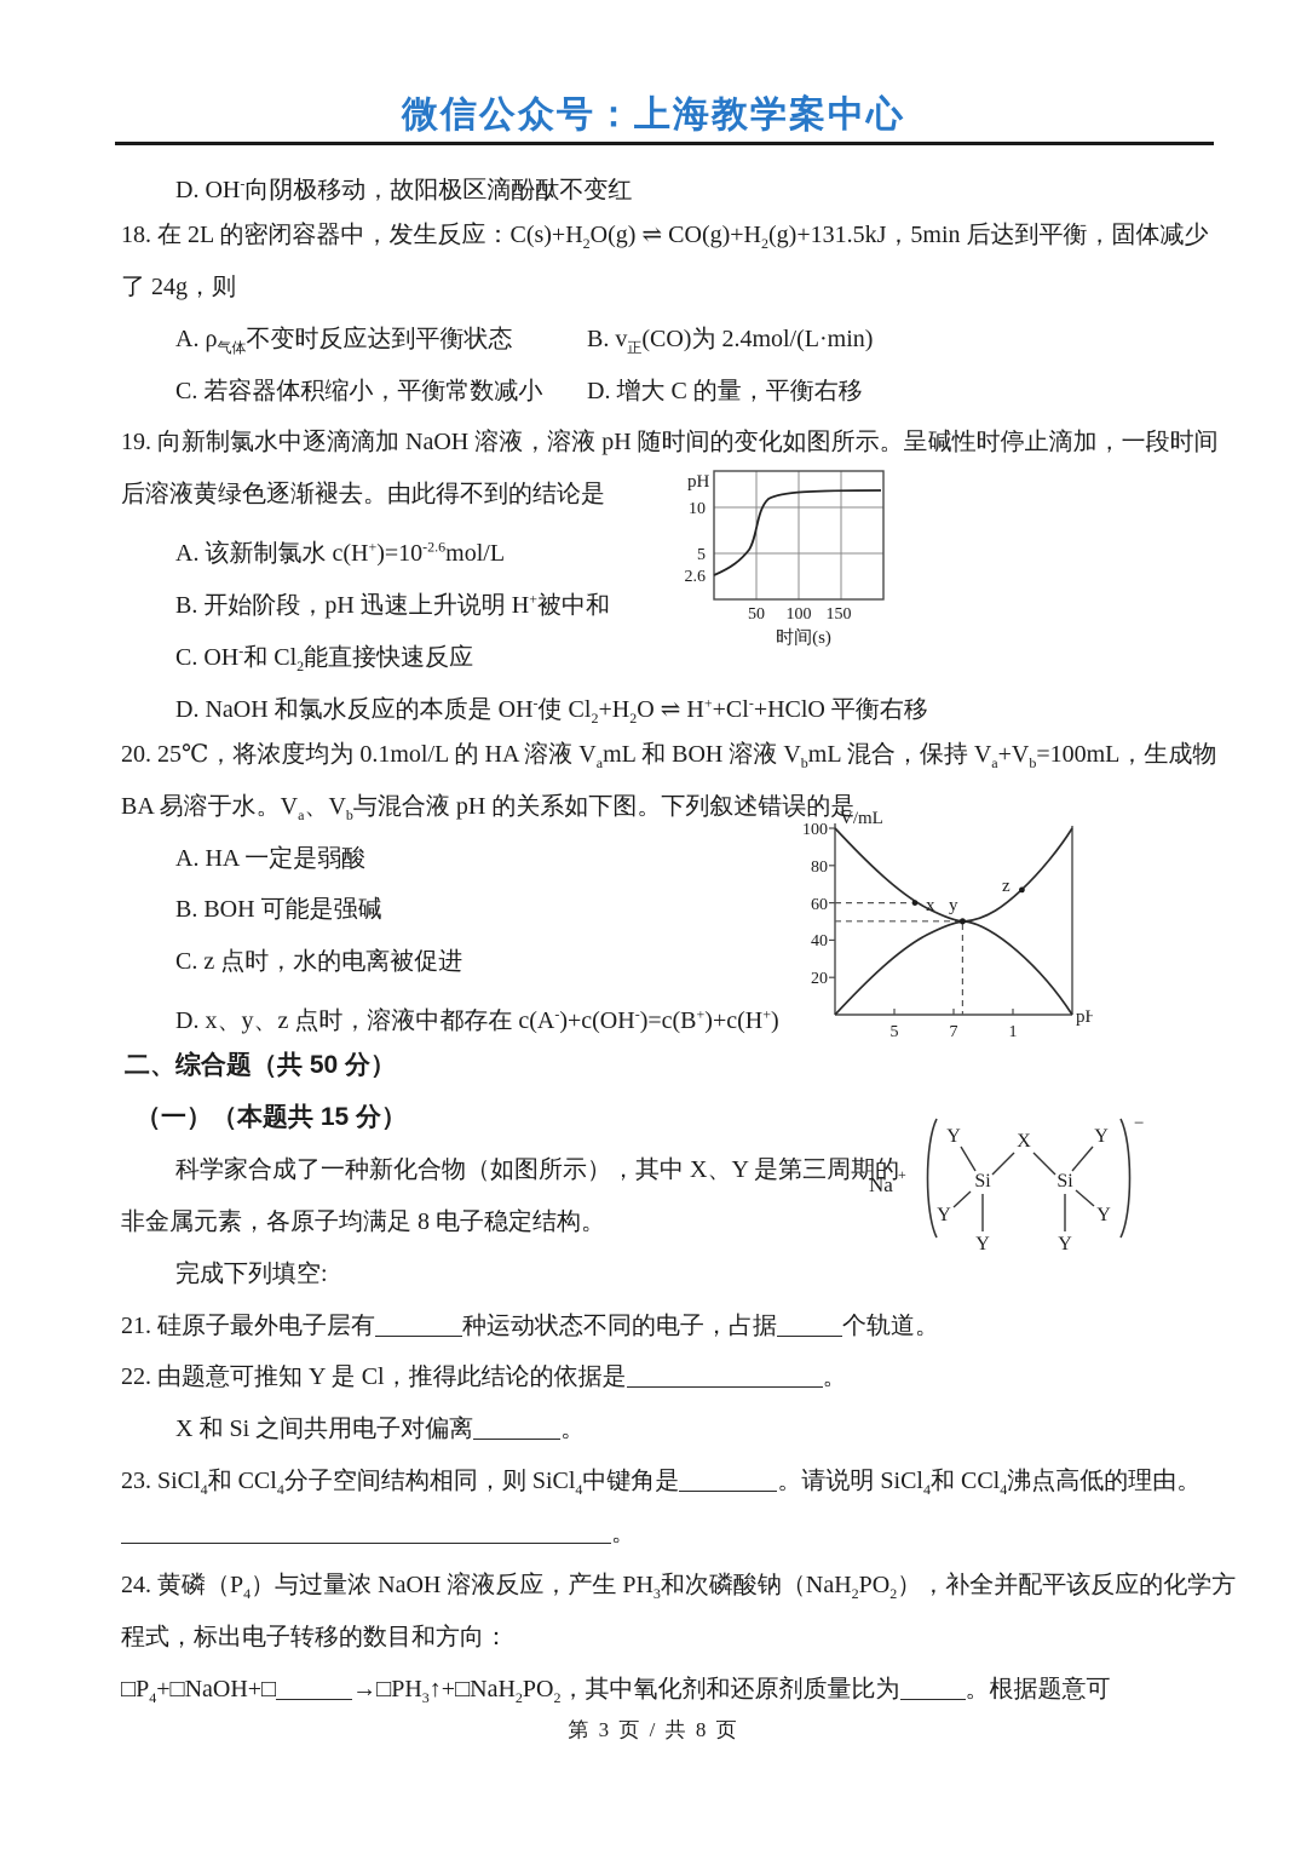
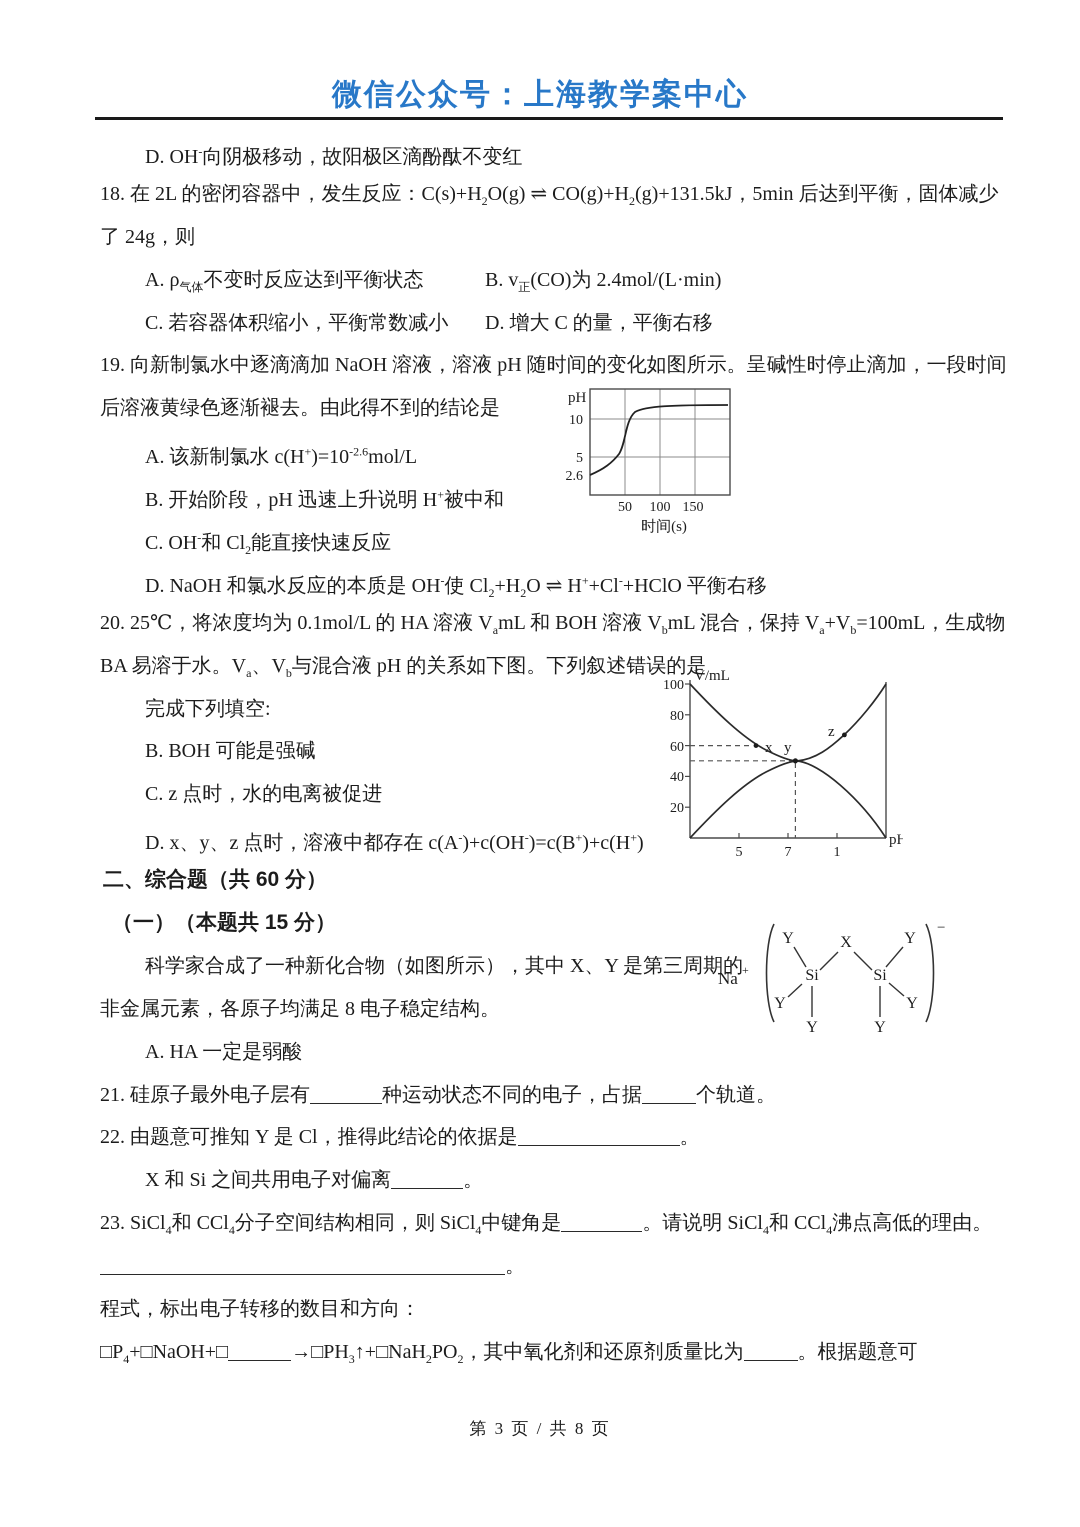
  微信公众号：上海教学案中心
  D. OH-向阴极移动，故阳极区滴酚酞不变红
  18. 在 2L 的密闭容器中，发生反应：C(s)+H2O(g) ⇌ CO(g)+H2(g)+131.5kJ，5min 后达到平衡，固体减少
  了 24g，则
  A. ρ气体不变时反应达到平衡状态
  B. v正(CO)为 2.4mol/(L·min)
  C. 若容器体积缩小，平衡常数减小
  D. 增大 C 的量，平衡右移
  19. 向新制氯水中逐滴滴加 NaOH 溶液，溶液 pH 随时间的变化如图所示。呈碱性时停止滴加，一段时间
  后溶液黄绿色逐渐褪去。由此得不到的结论是
  A. 该新制氯水 c(H+)=10-2.6mol/L
  B. 开始阶段，pH 迅速上升说明 H+被中和
  C. OH-和 Cl2能直接快速反应
  D. NaOH 和氯水反应的本质是 OH-使 Cl2+H2O ⇌ H++Cl-+HClO 平衡右移
  20. 25℃，将浓度均为 0.1mol/L 的 HA 溶液 VamL 和 BOH 溶液 VbmL 混合，保持 Va+Vb=100mL，生成物
  BA 易溶于水。Va、Vb与混合液 pH 的关系如下图。下列叙述错误的是
- A. HA 一定是弱酸
+ 完成下列填空:
  B. BOH 可能是强碱
  C. z 点时，水的电离被促进
  D. x、y、z 点时，溶液中都存在 c(A-)+c(OH-)=c(B+)+c(H+)
- 二、综合题（共 50 分）
+ 二、综合题（共 60 分）
  （一）（本题共 15 分）
  科学家合成了一种新化合物（如图所示），其中 X、Y 是第三周期的
  非金属元素，各原子均满足 8 电子稳定结构。
- 完成下列填空:
+ A. HA 一定是弱酸
  21. 硅原子最外电子层有 种运动状态不同的电子，占据 个轨道。
  22. 由题意可推知 Y 是 Cl，推得此结论的依据是 。
  X 和 Si 之间共用电子对偏离 。
  23. SiCl4和 CCl4分子空间结构相同，则 SiCl4中键角是 。请说明 SiCl4和 CCl4沸点高低的理由。
  。
- 24. 黄磷（P4）与过量浓 NaOH 溶液反应，产生 PH3和次磷酸钠（NaH2PO2），补全并配平该反应的化学方
  程式，标出电子转移的数目和方向：
  □P4+□NaOH+□ →□PH3↑+□NaH2PO2，其中氧化剂和还原剂质量比为 。根据题意可
  pH
  10
  5
  2.6
  50
  100
  150
  时间(s)
  x
  y
  z
  V/mL
  100
  80
  60
  40
  20
  5
  7
  1
  pH
  Na
  +
  −
  Si
  Si
  X
  Y
  Y
  Y
  Y
  Y
  Y
  第 3 页 / 共 8 页
